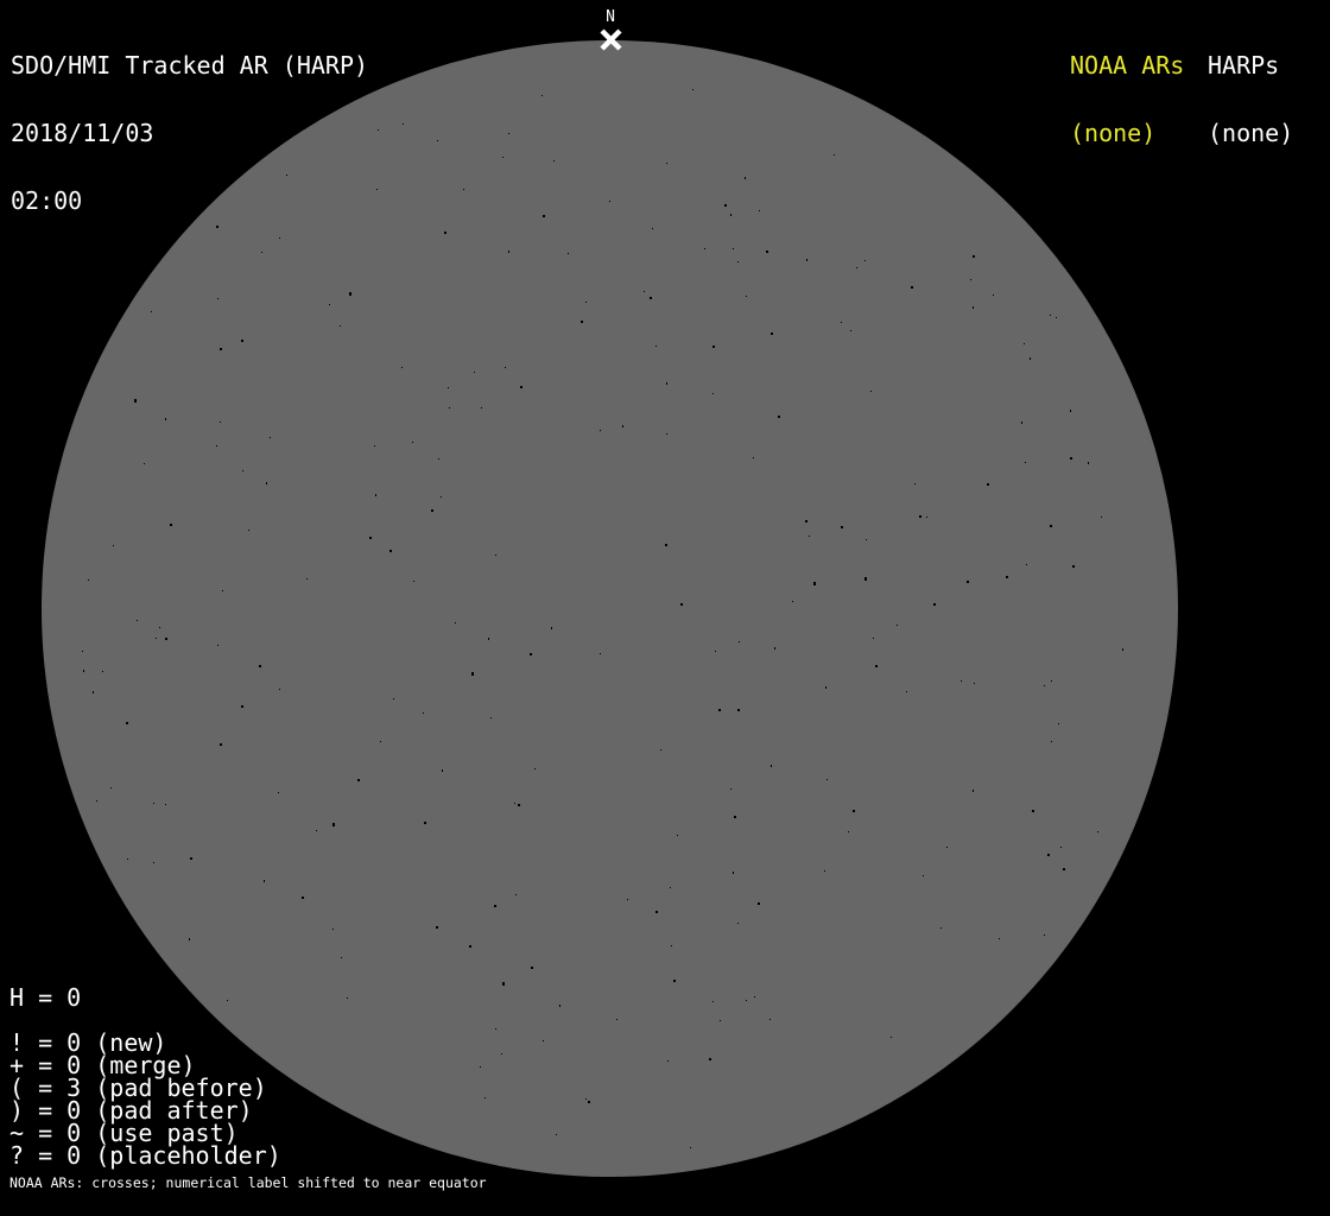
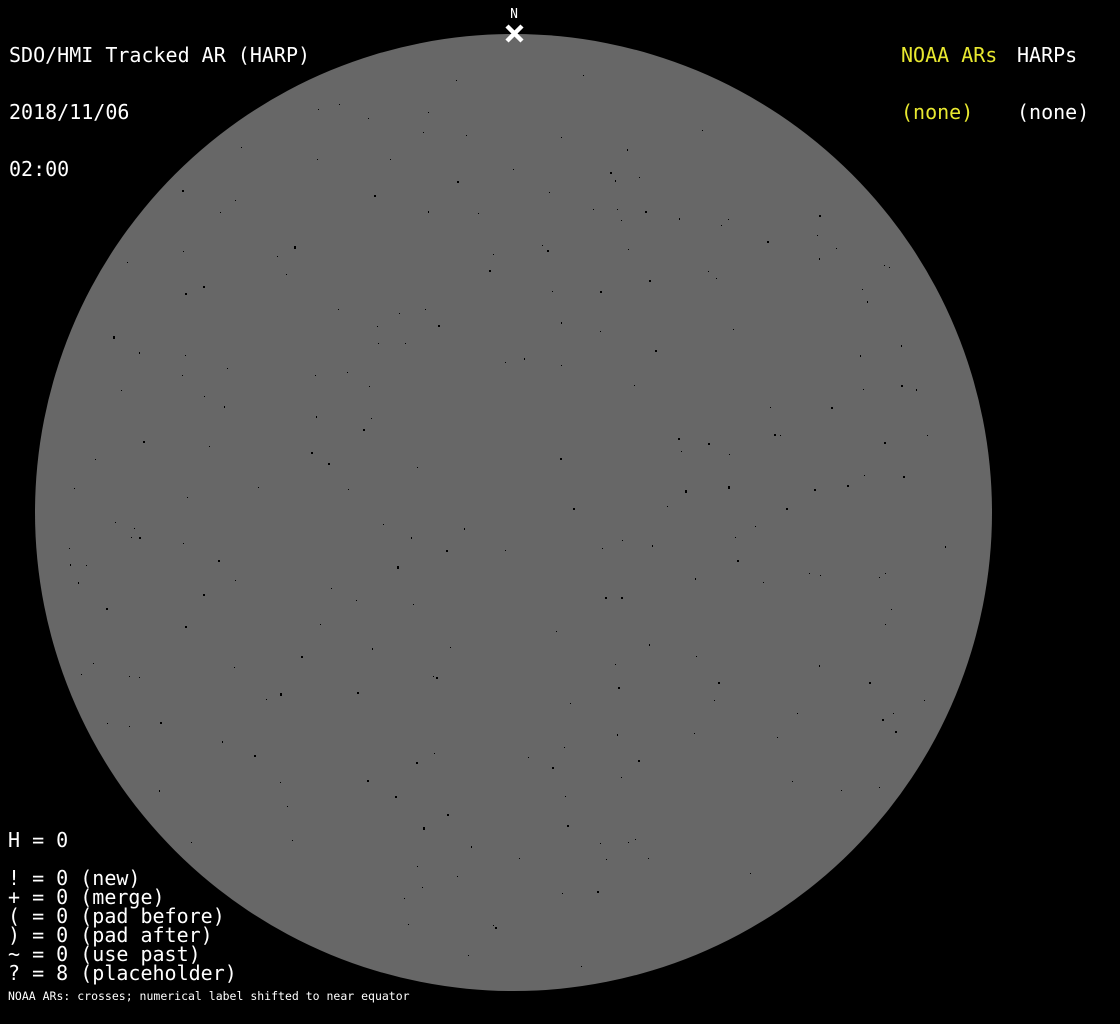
  N
  SDO/HMI Tracked AR (HARP)
- 2018/11/03
+ 2018/11/06
  02:00
  NOAA ARs
  (none)
  HARPs
  (none)
  H = 0
  ! = 0 (new)
  + = 0 (merge)
- ( = 3 (pad before)
+ ( = 0 (pad before)
  ) = 0 (pad after)
  ~ = 0 (use past)
- ? = 0 (placeholder)
+ ? = 8 (placeholder)
  NOAA ARs: crosses; numerical label shifted to near equator
